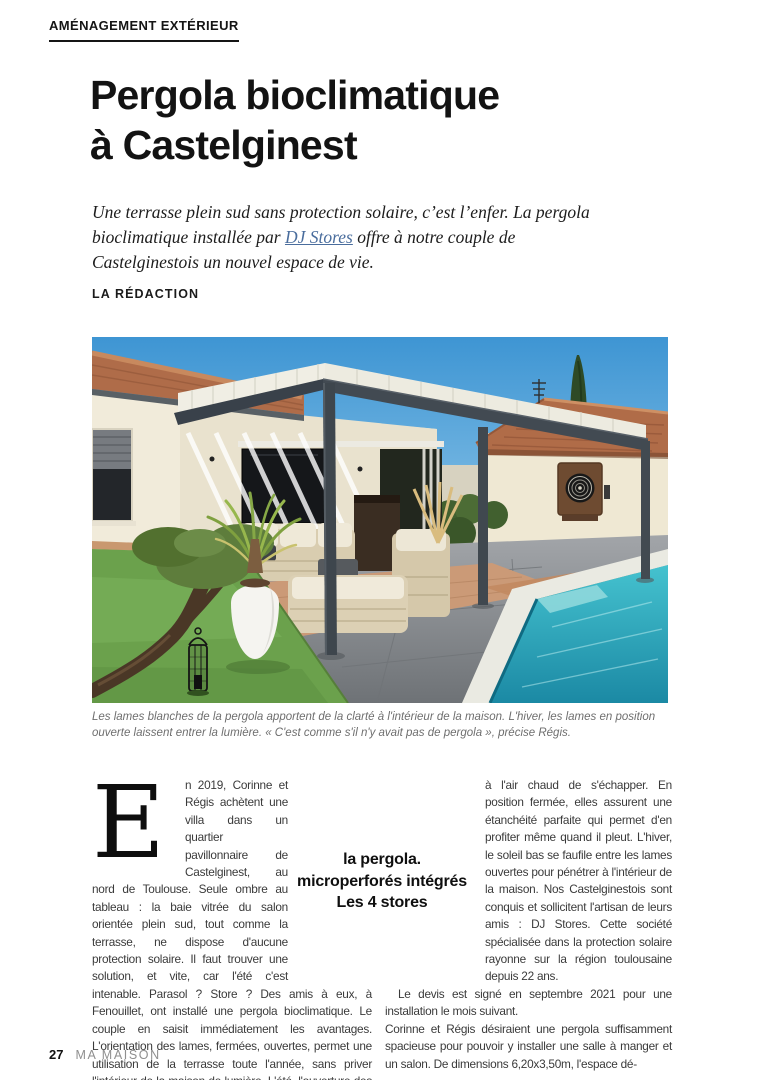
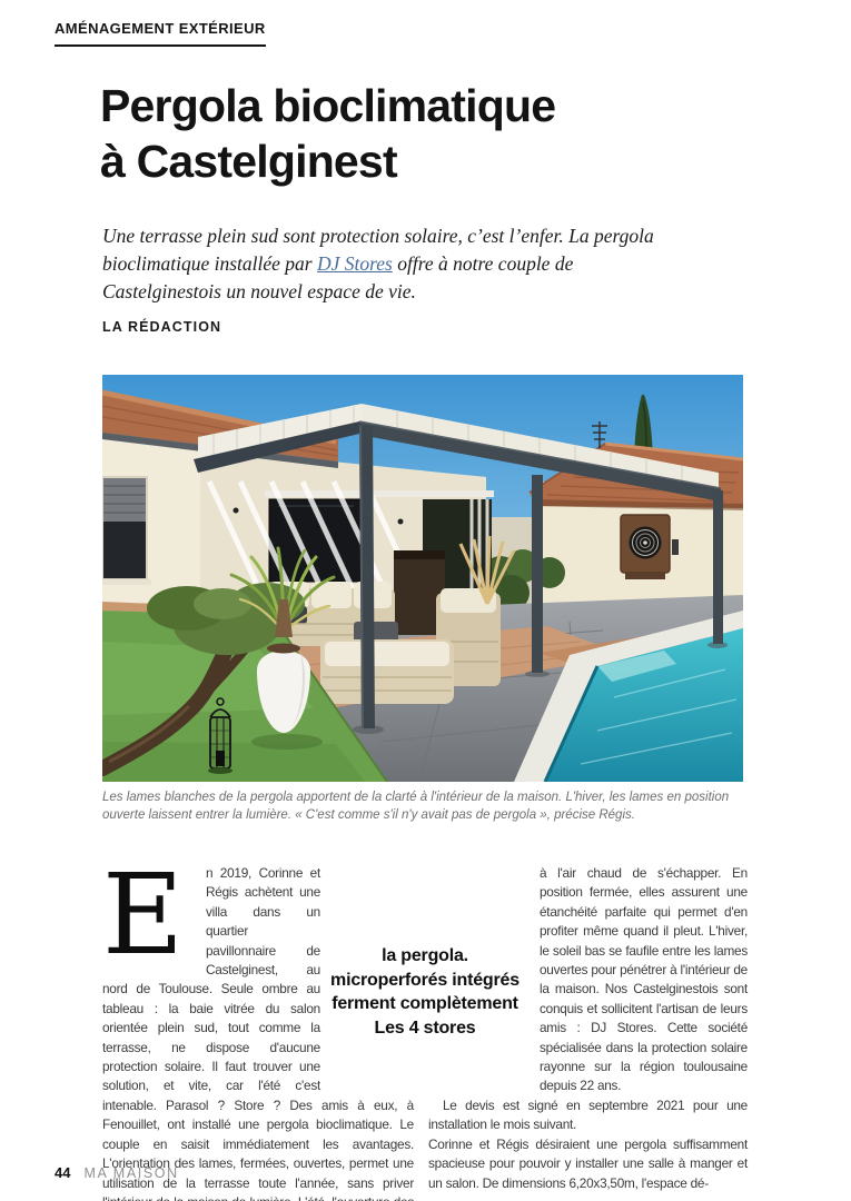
  AMÉNAGEMENT EXTÉRIEUR
  Pergola bioclimatique
  à Castelginest
- Une terrasse plein sud sans protection solaire, c’est l’enfer. La pergola bioclimatique installée par DJ Stores offre à notre couple de Castelginestois un nouvel espace de vie.
+ Une terrasse plein sud sont protection solaire, c’est l’enfer. La pergola bioclimatique installée par DJ Stores offre à notre couple de Castelginestois un nouvel espace de vie.
  LA RÉDACTION
  Les lames blanches de la pergola apportent de la clarté à l'intérieur de la maison. L'hiver, les lames en position ouverte laissent entrer la lumière. « C'est comme s'il n'y avait pas de pergola », précise Régis.
  E
  n 2019, Corinne et Régis achètent une villa dans un quartier pavillonnaire de Castelginest, au nord de Toulouse. Seule ombre au tableau : la baie vitrée du salon orientée plein sud, tout comme la terrasse, ne dispose d'aucune protection solaire. Il faut trouver une solution, et vite, car l'été c'est intenable. Parasol ? Store ? Des amis à eux, à Fenouillet, ont installé une pergola bioclimatique. Le couple en saisit immédiatement les avantages. L'orientation des lames, fermées, ouvertes, permet une utilisation de la terrasse toute l'année, sans priver
  à l'air chaud de s'échapper. En position fermée, elles assurent une étanchéité parfaite qui permet d'en profiter même quand il pleut. L'hiver, le soleil bas se faufile entre les lames ouvertes pour pénétrer à l'intérieur de la maison. Nos Castelginestois sont conquis et sollicitent l'artisan de leurs amis : DJ Stores. Cette société spécialisée dans la protection solaire rayonne sur la région toulousaine depuis 22 ans.
  Le devis est signé en septembre 2021 pour une installation le mois suivant.
  Corinne et Régis désiraient une pergola suffisamment spacieuse pour pouvoir y installer une salle à manger et un salon. De dimensions 6,20x3,50m, l'espace dé-
  la pergola.
  microperforés intégrés
+ ferment complètement
  Les 4 stores
- 27 MA MAISON
+ 44 MA MAISON
